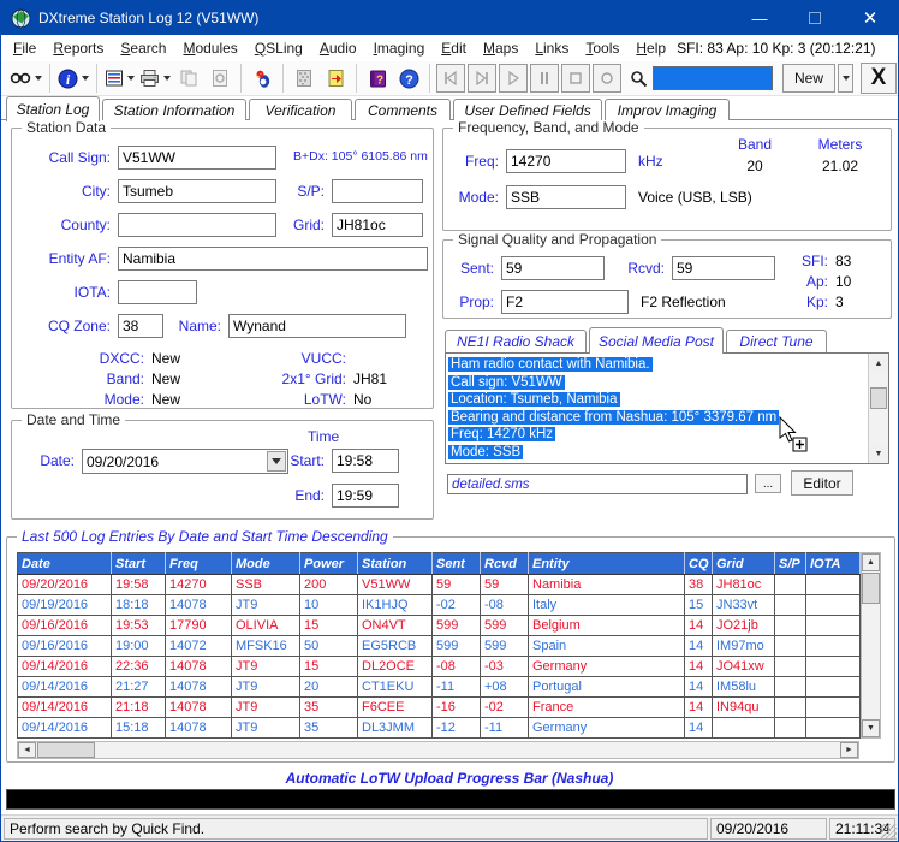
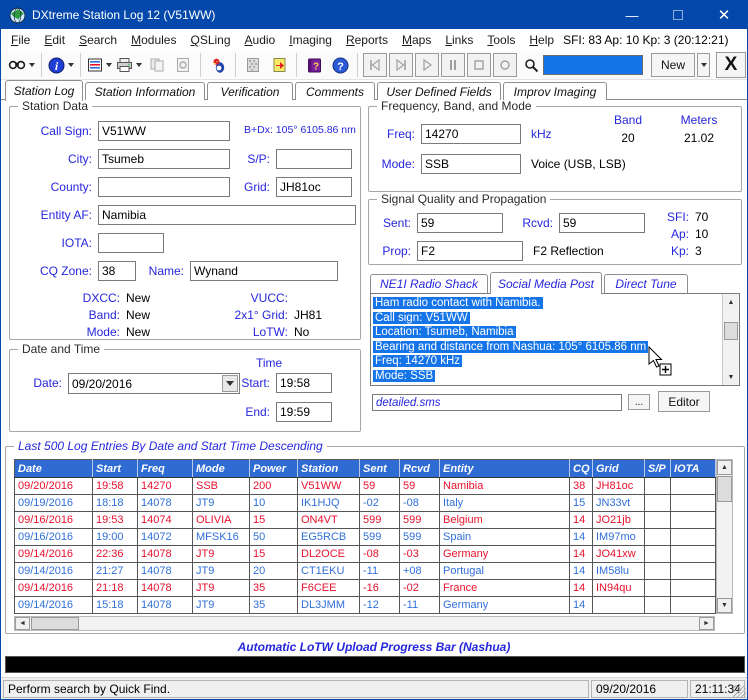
  DXtreme Station Log 12 (V51WW)
  —
  ✕
  File
- Reports
+ Edit
  Search
  Modules
  QSLing
  Audio
  Imaging
- Edit
+ Reports
  Maps
  Links
  Tools
  Help
  SFI: 83 Ap: 10 Kp: 3 (20:12:21)
  i
  ?
  ?
  New
  X
  Station Log
  Station Information
  Verification
  Comments
  User Defined Fields
  Improv Imaging
  Station Data
  Call Sign:
  V51WW
  B+Dx: 105° 6105.86 nm
  City:
  Tsumeb
  S/P:
  County:
  Grid:
  JH81oc
  Entity AF:
  Namibia
  IOTA:
  CQ Zone:
  38
  Name:
  Wynand
  DXCC:
  New
  VUCC:
  Band:
  New
  2x1° Grid:
  JH81
  Mode:
  New
  LoTW:
  No
  Date and Time
  Time
  Date:
  09/20/2016
  Start:
  19:58
  End:
  19:59
  Frequency, Band, and Mode
  Band
  Meters
  20
  21.02
  Freq:
  14270
  kHz
  Mode:
  SSB
  Voice (USB, LSB)
  Signal Quality and Propagation
  Sent:
  59
  Rcvd:
  59
  Prop:
  F2
  F2 Reflection
  SFI:
- 83
+ 70
  Ap:
  10
  Kp:
  3
  NE1I Radio Shack
  Social Media Post
  Direct Tune
  Ham radio contact with Namibia.
  Call sign: V51WW
  Location: Tsumeb, Namibia
- Bearing and distance from Nashua: 105° 3379.67 nm
+ Bearing and distance from Nashua: 105° 6105.86 nm
  Freq: 14270 kHz
  Mode: SSB
  detailed.sms
  ...
  Editor
  Last 500 Log Entries By Date and Start Time Descending
  Date	Start	Freq	Mode	Power	Station	Sent	Rcvd	Entity	CQ	Grid	S/P	IOTA
  09/20/2016	19:58	14270	SSB	200	V51WW	59	59	Namibia	38	JH81oc
  09/19/2016	18:18	14078	JT9	10	IK1HJQ	-02	-08	Italy	15	JN33vt
- 09/16/2016	19:53	17790	OLIVIA	15	ON4VT	599	599	Belgium	14	JO21jb
+ 09/16/2016	19:53	14074	OLIVIA	15	ON4VT	599	599	Belgium	14	JO21jb
  09/16/2016	19:00	14072	MFSK16	50	EG5RCB	599	599	Spain	14	IM97mo
  09/14/2016	22:36	14078	JT9	15	DL2OCE	-08	-03	Germany	14	JO41xw
  09/14/2016	21:27	14078	JT9	20	CT1EKU	-11	+08	Portugal	14	IM58lu
  09/14/2016	21:18	14078	JT9	35	F6CEE	-16	-02	France	14	IN94qu
  09/14/2016	15:18	14078	JT9	35	DL3JMM	-12	-11	Germany	14
  Automatic LoTW Upload Progress Bar (Nashua)
  Perform search by Quick Find.
  09/20/2016
  21:11:3
